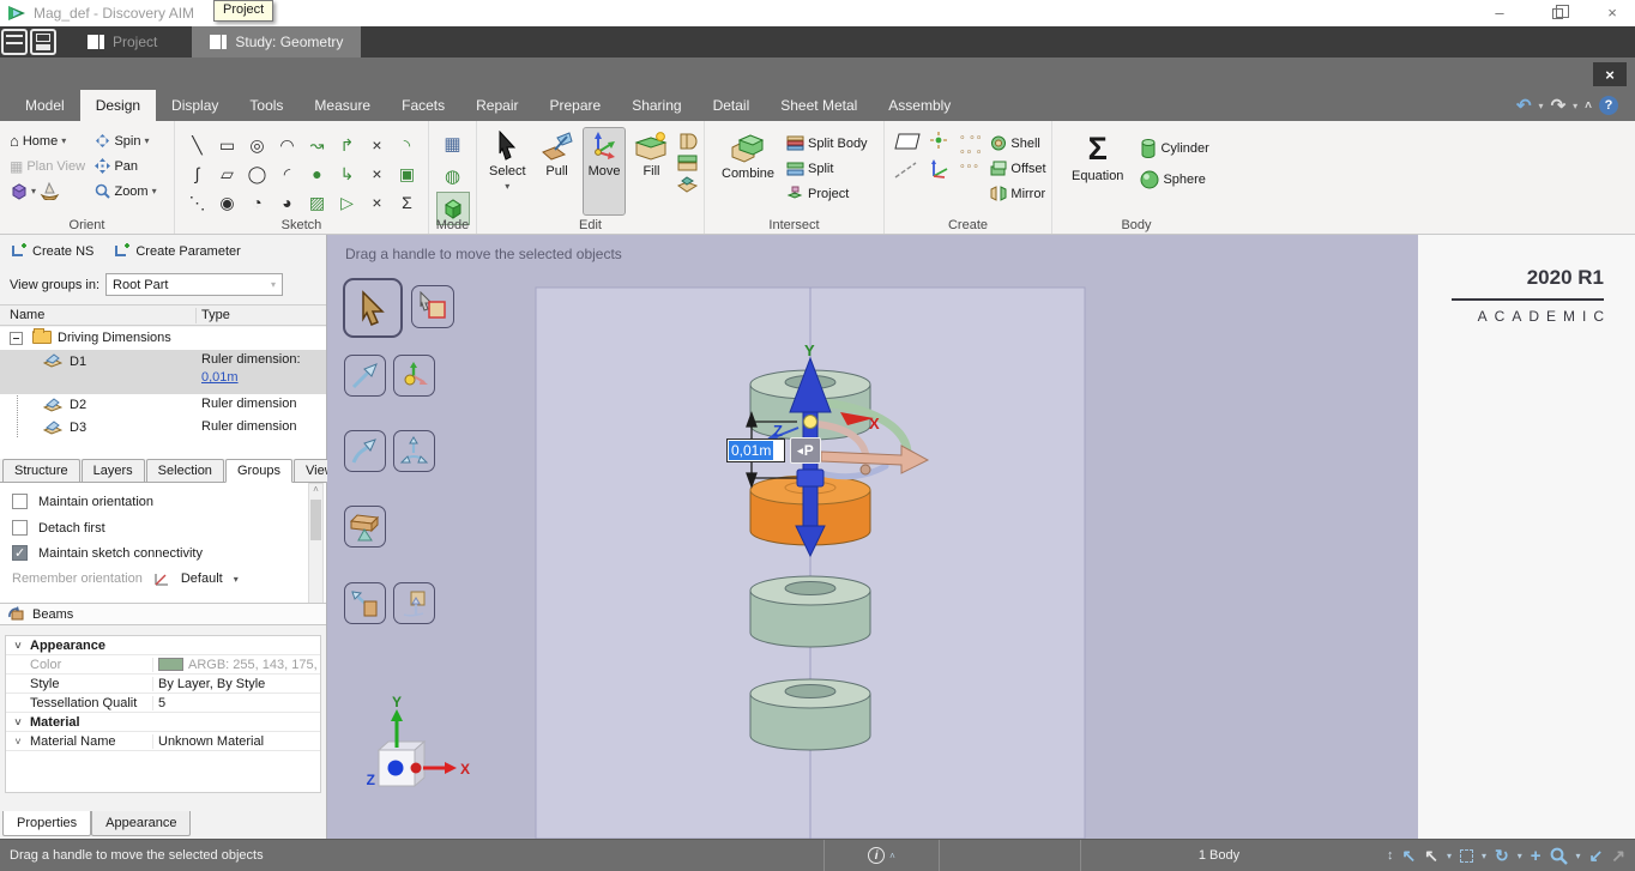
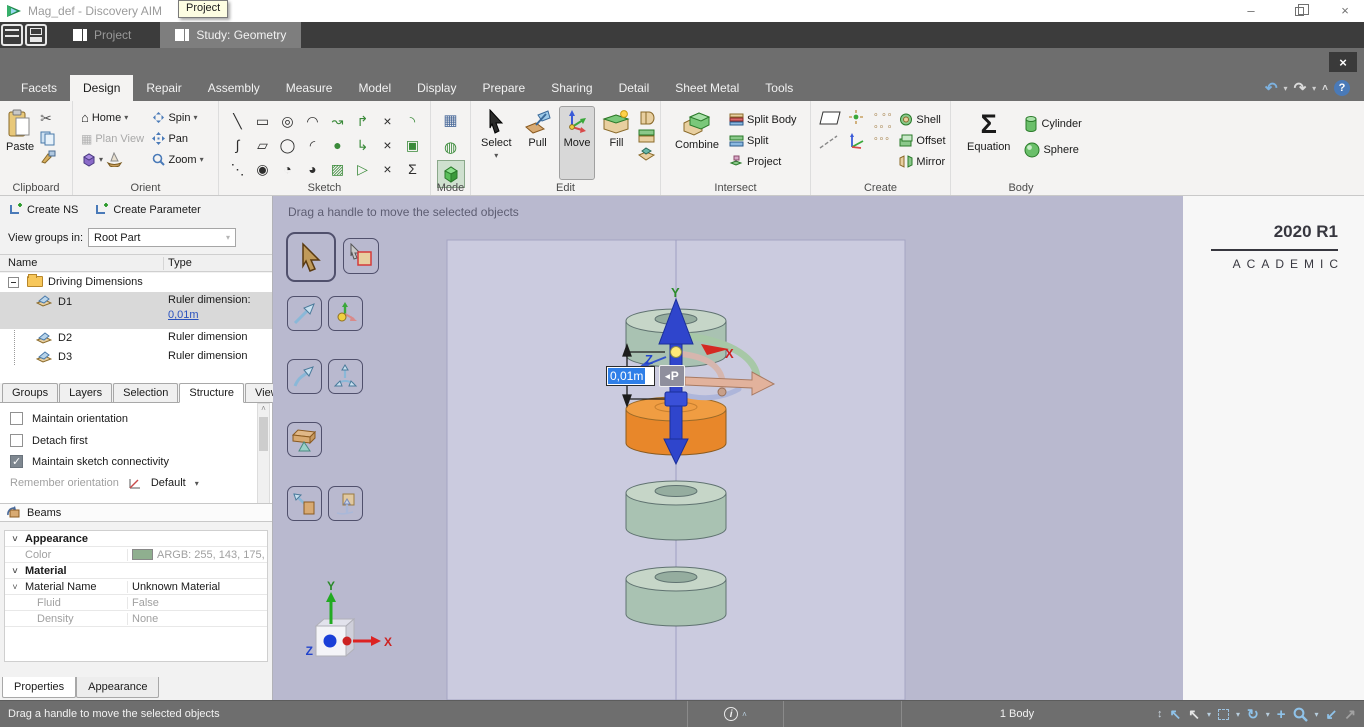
  Mag_def - Discovery AIM
  Project
  –
  ×
  Project
  Study: Geometry
- Model
+ Facets
  Design
- Display
+ Repair
- Tools
+ Assembly
  Measure
- Facets
+ Model
- Repair
+ Display
  Prepare
  Sharing
  Detail
  Sheet Metal
- Assembly
+ Tools
  ×
  ↶
  ▾
  ↷
  ▾
  ˄
  ?
+ Paste
+ ✂
+ Clipboard
  ⌂
  Home
  ▾
  ▦
  Plan View
  ▾
  Spin
  ▾
  Pan
  Zoom
  ▾
  Orient
  ╲
  ▭
  ◎
  ◠
  ↝
  ↱
  ×
  ◝
  ∫
  ▱
  ◯
  ◜
  ●
  ↳
  ×
  ▣
  ⋱
  ◉
  ◔
  ◕
  ▨
  ▷
  ×
  Σ
  Sketch
  ▦
  ◍
  Mode
  Select
  ▾
  Pull
  Move
  Fill
  Edit
  Combine
  Split Body
  Split
  Project
  Intersect
  ∘ ∘∘
  ∘∘ ∘
  ∘∘∘
  Shell
  Offset
  Mirror
  Create
  Σ
  Equation
  Cylinder
  Sphere
  Body
  Create NS
  Create Parameter
  View groups in:
  Root Part
  ▾
  Name
  Type
  Driving Dimensions
  D1
  Ruler dimension:
  0,01m
  D2
  Ruler dimension
  D3
  Ruler dimension
- Structure
+ Groups
  Layers
  Selection
- Groups
+ Structure
  Maintain orientation
  Detach first
  Maintain sketch connectivity
  Remember orientation
  Default
  ▾
  ˄
  Beams
  ˅
  Appearance
  Color
  ARGB: 255, 143, 175,
- Style
- By Layer, By Style
- Tessellation Qualit
- 5
  ˅
  Material
  ˅
  Material Name
  Unknown Material
+ Fluid
+ False
+ Density
+ None
  Properties
  Appearance
  Y
  X
  Z
  Y
  X
  Z
  Drag a handle to move the selected objects
  0,01m
  ◂
  P
  2020 R1
  ACADEMIC
  Drag a handle to move the selected objects
  i
  ˄
  1 Body
  ↕
  ↖
  ↖
  ▾
  ▾
  ↻
  ▾
  +
  ▾
  ↙
  ↗
